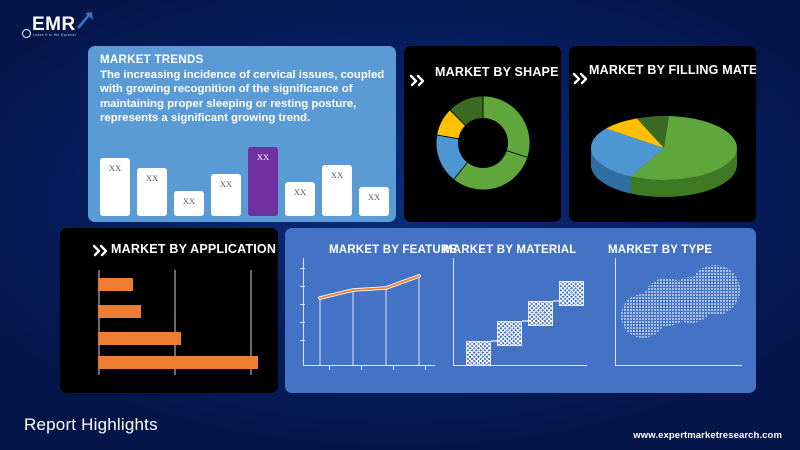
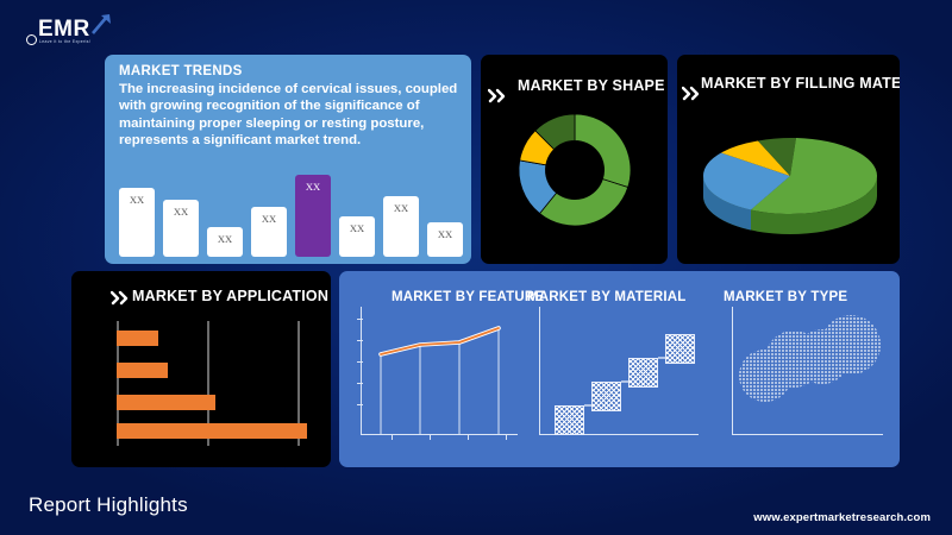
  EMR
  MARKET TRENDS
- The increasing incidence of cervical issues, coupled with growing recognition of the significance of maintaining proper sleeping or resting posture, represents a significant growing trend.
+ The increasing incidence of cervical issues, coupled with growing recognition of the significance of maintaining proper sleeping or resting posture, represents a significant market trend.
  XX
  XX
  XX
  XX
  XX
  XX
  XX
  XX
  MARKET BY SHAPE
  MARKET BY FILLING MATE
  MARKET BY APPLICATION
  MARKET BY FEATURE
  MARKET BY MATERIAL
  MARKET BY TYPE
  Report Highlights
  www.expertmarketresearch.com
